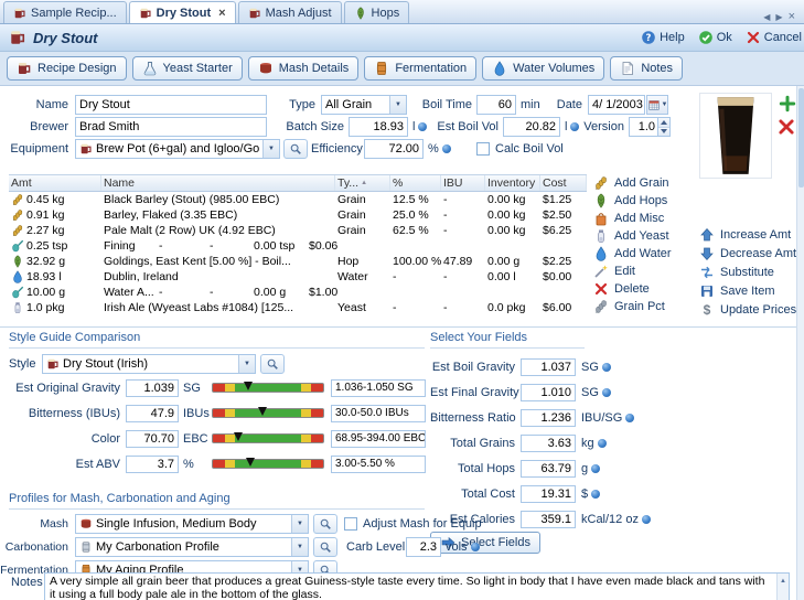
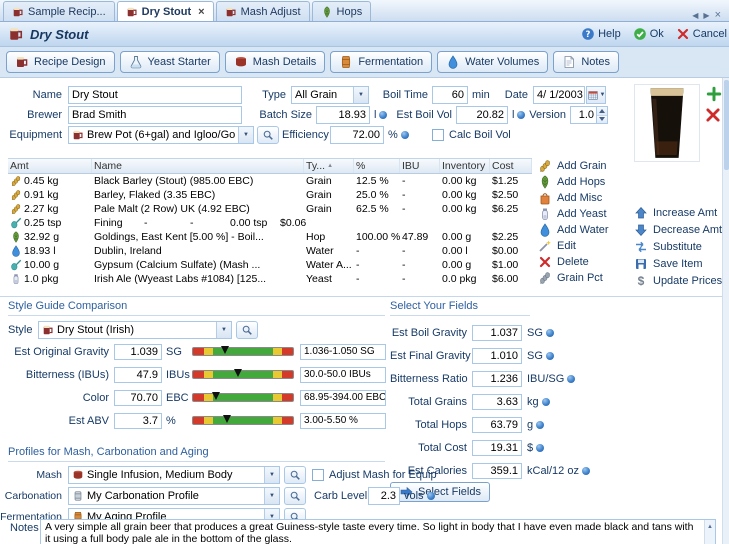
  Sample Recip...
  Dry Stout
  ×
  Mash Adjust
  Hops
  ◀
  ▶
  ×
  Dry Stout
  ?
  Help
  Ok
  Cancel
  Recipe Design
  Yeast Starter
  Mash Details
  Fermentation
  Water Volumes
  Notes
  Name
  Dry Stout
  Type
  All Grain
  Boil Time
  60
  min
  Date
  4/ 1/2003
  Brewer
  Brad Smith
  Batch Size
  18.93
  l
  Est Boil Vol
  20.82
  l
  Version
  1.0
  Equipment
  Brew Pot (6+gal) and Igloo/Go
  Efficiency
  72.00
  %
  Calc Boil Vol
  Amt
  Name
  Ty...
  %
  IBU
  Inventory
  Cost
  0.45 kg
  Black Barley (Stout) (985.00 EBC)
  Grain
  12.5 %
  -
  0.00 kg
  $1.25
  0.91 kg
  Barley, Flaked (3.35 EBC)
  Grain
  25.0 %
  -
  0.00 kg
  $2.50
  2.27 kg
  Pale Malt (2 Row) UK (4.92 EBC)
  Grain
  62.5 %
  -
  0.00 kg
  $6.25
  0.25 tsp
  Fining
  -
  -
  0.00 tsp
  $0.06
  32.92 g
  Goldings, East Kent [5.00 %] - Boil...
  Hop
  100.00 %
  47.89
  0.00 g
  $2.25
  18.93 l
  Dublin, Ireland
  Water
  -
  -
  0.00 l
  $0.00
  10.00 g
+ Gypsum (Calcium Sulfate) (Mash ...
  Water A...
  -
  -
  0.00 g
  $1.00
  1.0 pkg
  Irish Ale (Wyeast Labs #1084) [125...
  Yeast
  -
  -
  0.0 pkg
  $6.00
  Add Grain
  Add Hops
  Add Misc
  Add Yeast
  Add Water
  Edit
  Delete
  Grain Pct
  Increase Amt
  Decrease Amt
  Substitute
  Save Item
  $
  Update Prices
  Style Guide Comparison
  Style
  Dry Stout (Irish)
  Est Original Gravity
  1.039
  SG
  1.036-1.050 SG
  Bitterness (IBUs)
  47.9
  IBUs
  30.0-50.0 IBUs
  Color
  70.70
  EBC
  68.95-394.00 EBC
  Est ABV
  3.7
  %
  3.00-5.50 %
  Select Your Fields
  Est Boil Gravity
  1.037
  SG
  Est Final Gravity
  1.010
  SG
  Bitterness Ratio
  1.236
  IBU/SG
  Total Grains
  3.63
  kg
  Total Hops
  63.79
  g
  Total Cost
  19.31
  $
  Est Calories
  359.1
  kCal/12 oz
  Sect Fields
  Profiles for Mash, Carbonation and Aging
  Mash
  Single Infusion, Medium Body
  Adjust Mash for Equip
  Carbonation
  My Carbonation Profile
  Carb Level
  2.3
  vols
  Fermentation
  My Aging Profile
  Notes
  A very simple all grain beer that produces a great Guiness-style taste every time. So light in body that I have even made black and tans with it using a full body pale ale in the bottom of the glass.
